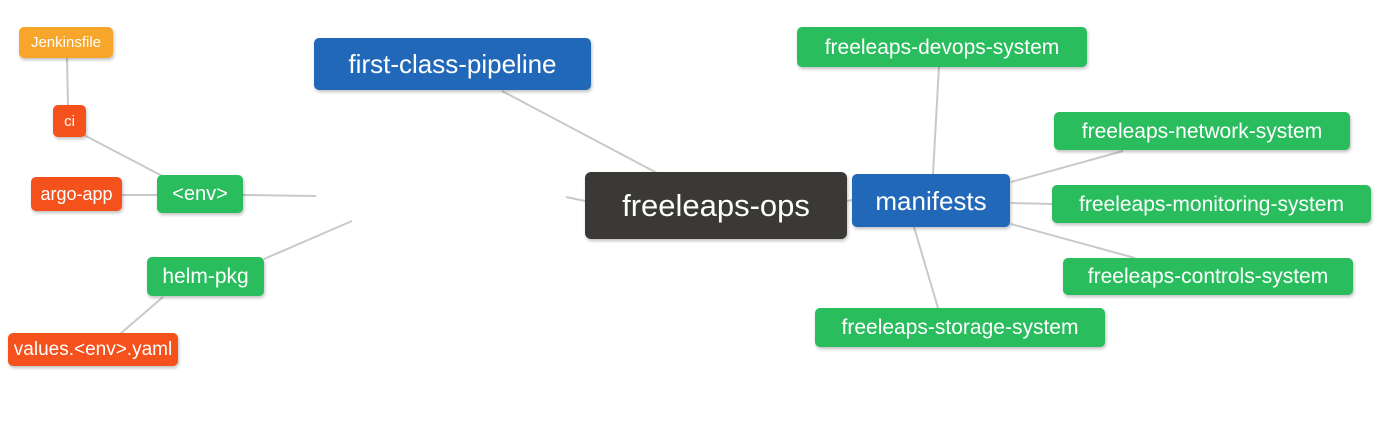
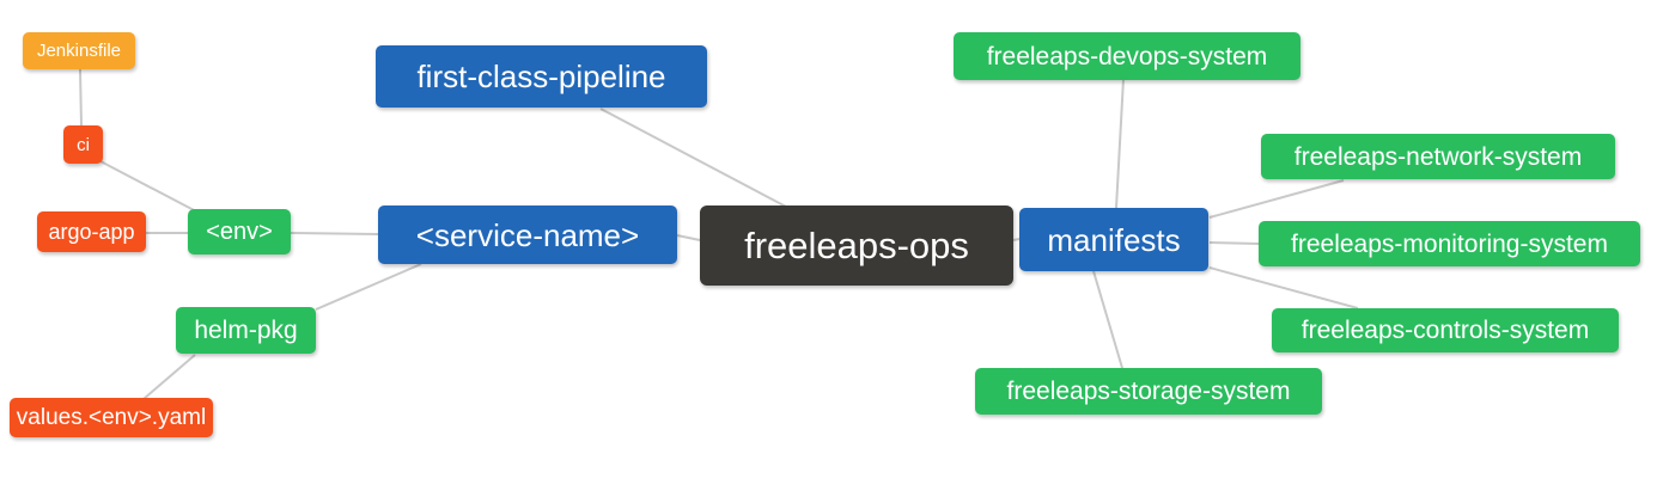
  Jenkinsfile
  ci
  argo-app
  <env>
  helm-pkg
  values.<env>.yaml
  first-class-pipeline
+ <service-name>
  freeleaps-ops
  manifests
  freeleaps-devops-system
  freeleaps-network-system
  freeleaps-monitoring-system
  freeleaps-controls-system
  freeleaps-storage-system
